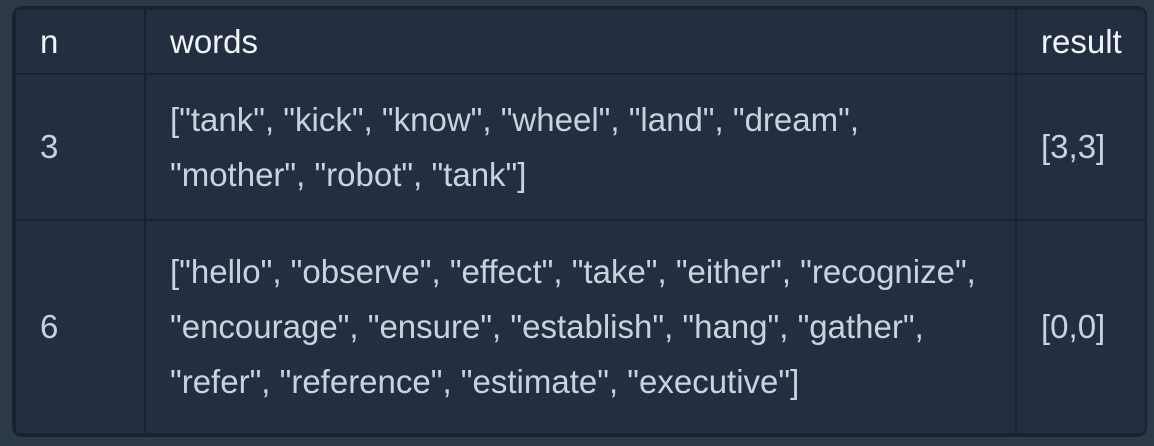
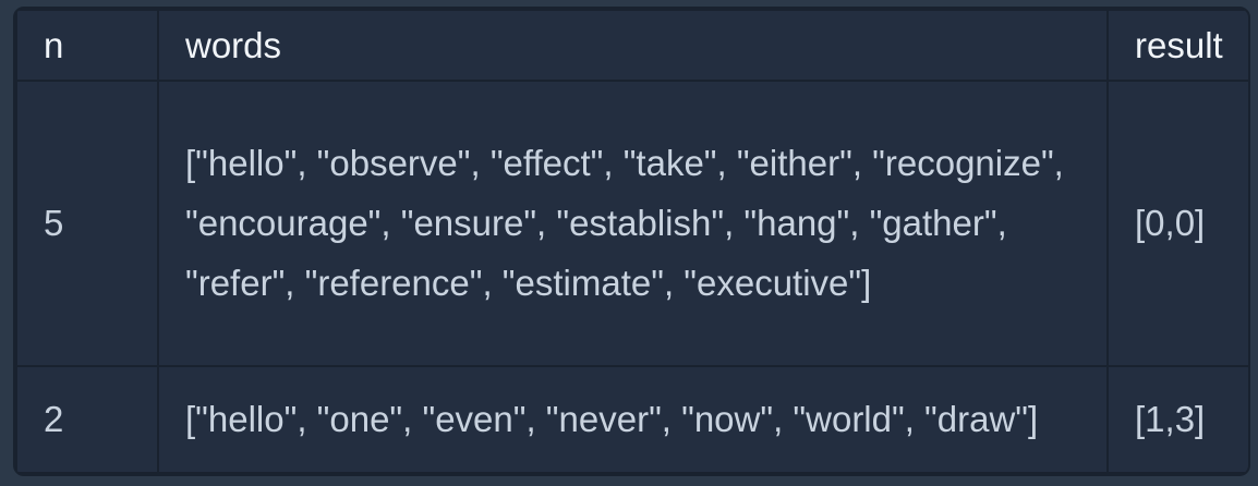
  n	words	result
- 3	["tank", "kick", "know", "wheel", "land", "dream", "mother", "robot", "tank"]	[3,3]
- 6	["hello", "observe", "effect", "take", "either", "recognize", "encourage", "ensure", "establish", "hang", "gather", "refer", "reference", "estimate", "executive"]	[0,0]
+ 5	["hello", "observe", "effect", "take", "either", "recognize", "encourage", "ensure", "establish", "hang", "gather", "refer", "reference", "estimate", "executive"]	[0,0]
+ 2	["hello", "one", "even", "never", "now", "world", "draw"]	[1,3]
